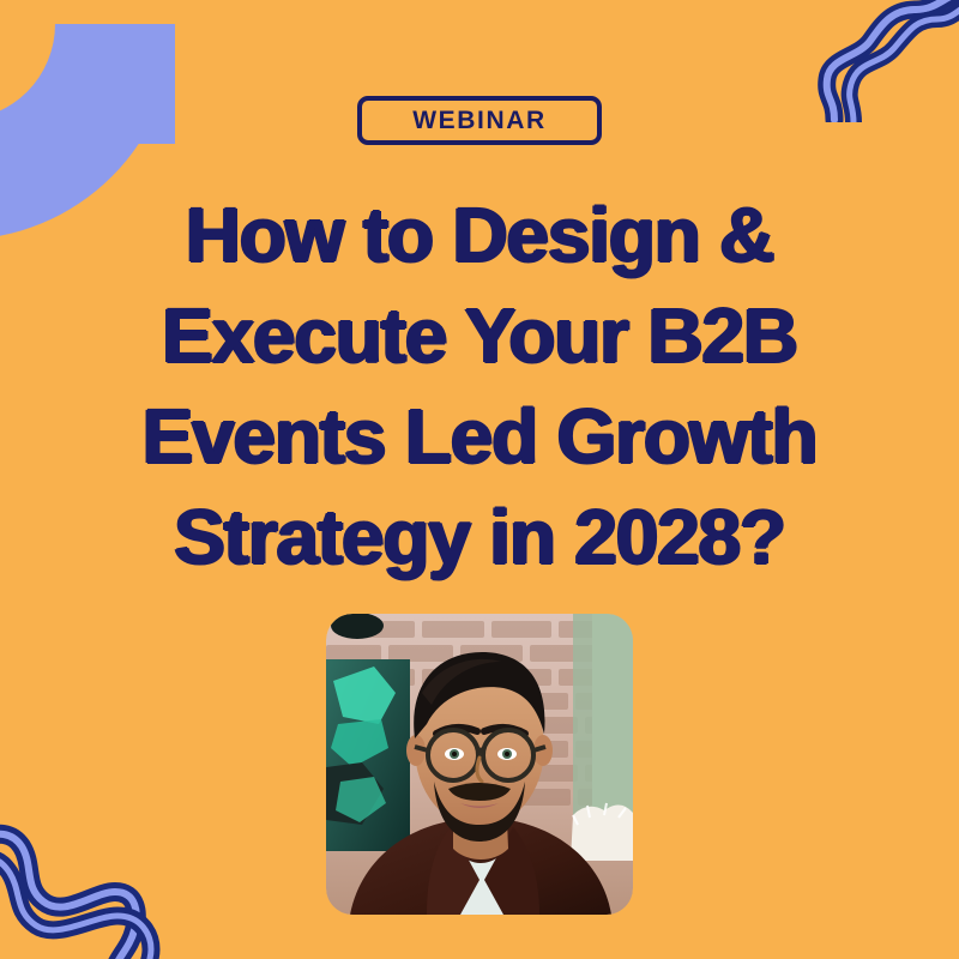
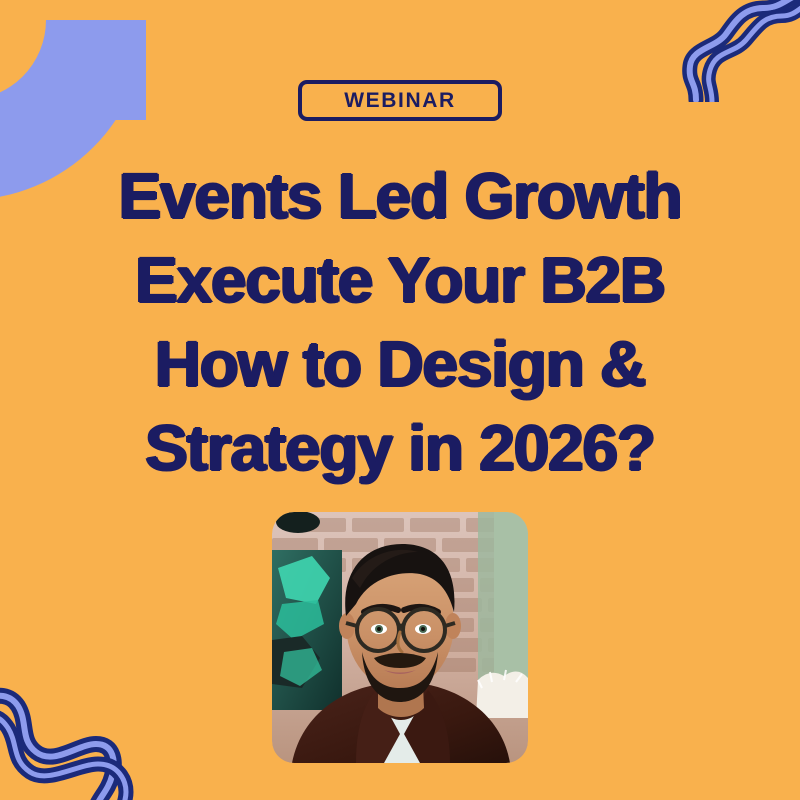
  WEBINAR
- How to Design &
+ Events Led Growth
  Execute Your B2B
- Events Led Growth
+ How to Design &
- Strategy in 2028?
+ Strategy in 2026?
